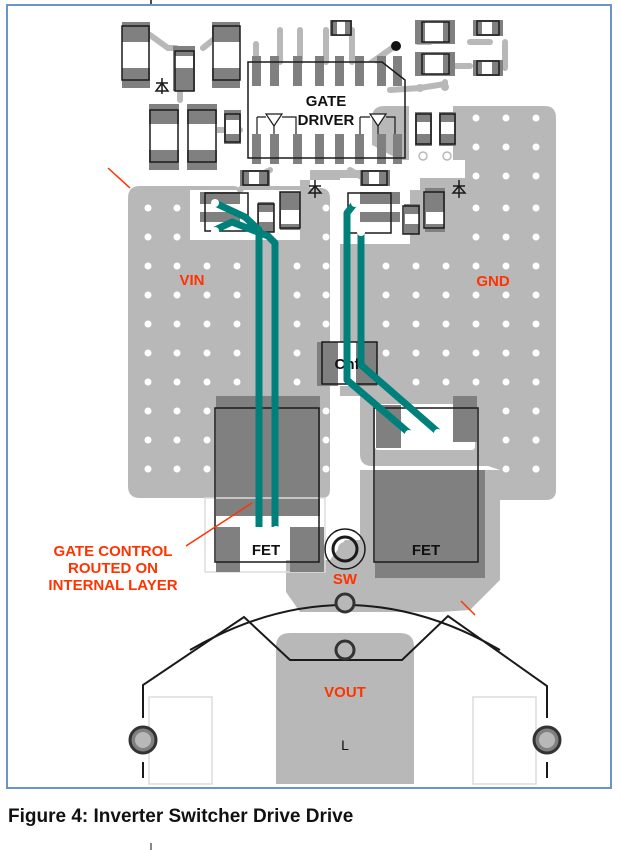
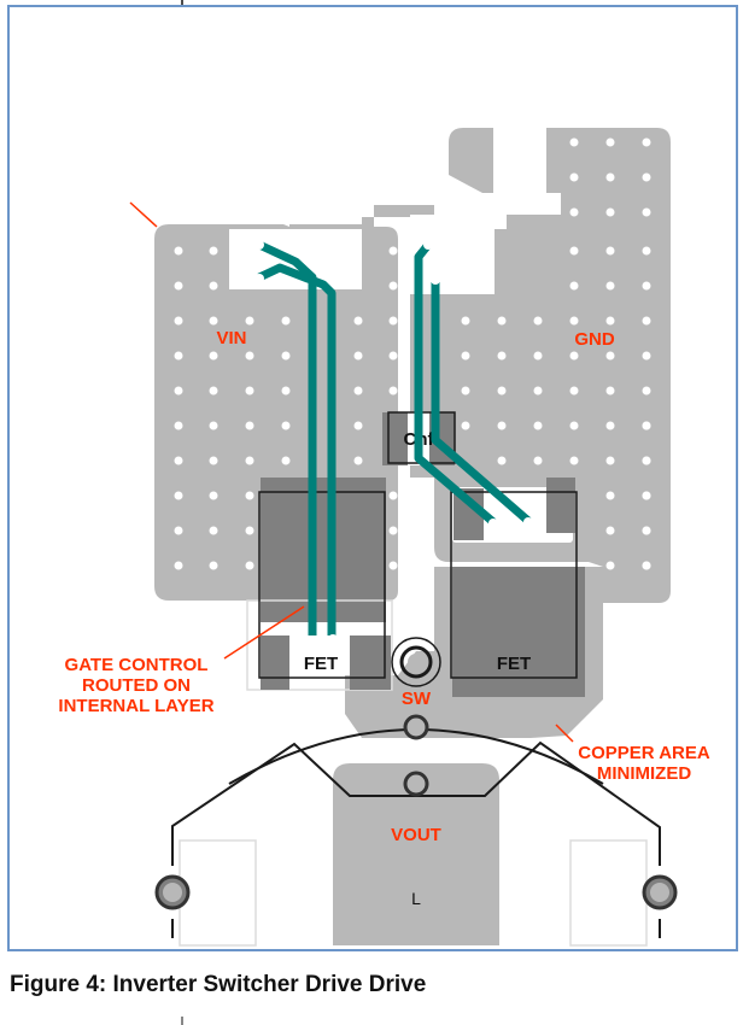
- GATE
- DRIVER
  FET
  FET
  SW
  VOUT
  L
  VIN
  GND
  GATE CONTROL
  ROUTED ON
  INTERNAL LAYER
+ COPPER AREA
+ MINIMIZED
  Figure 4: Inverter Switcher Drive Drive
